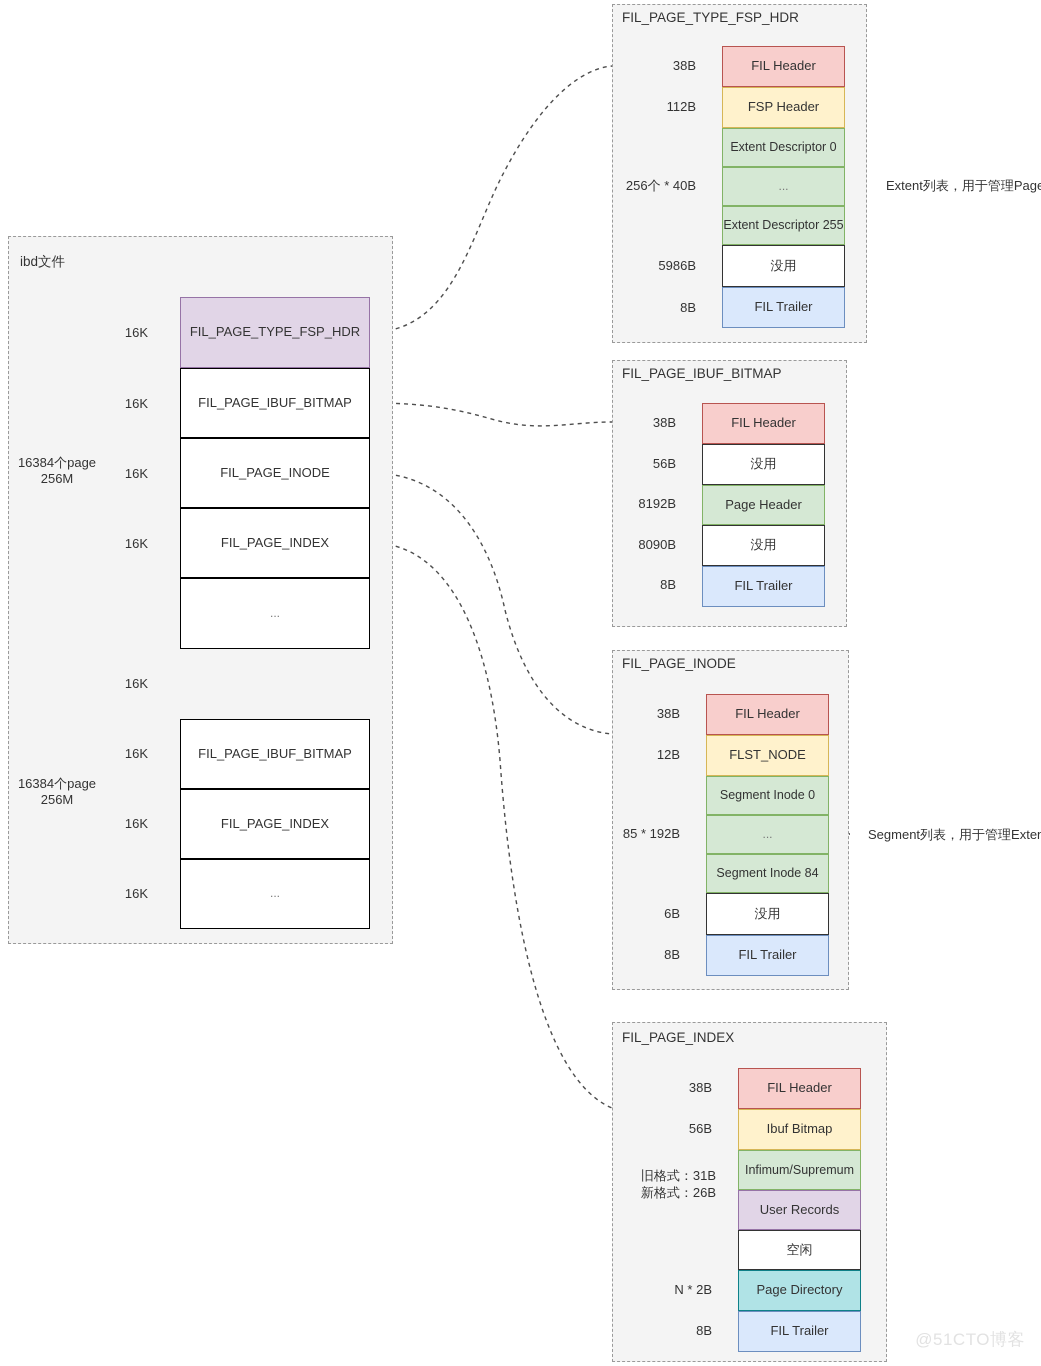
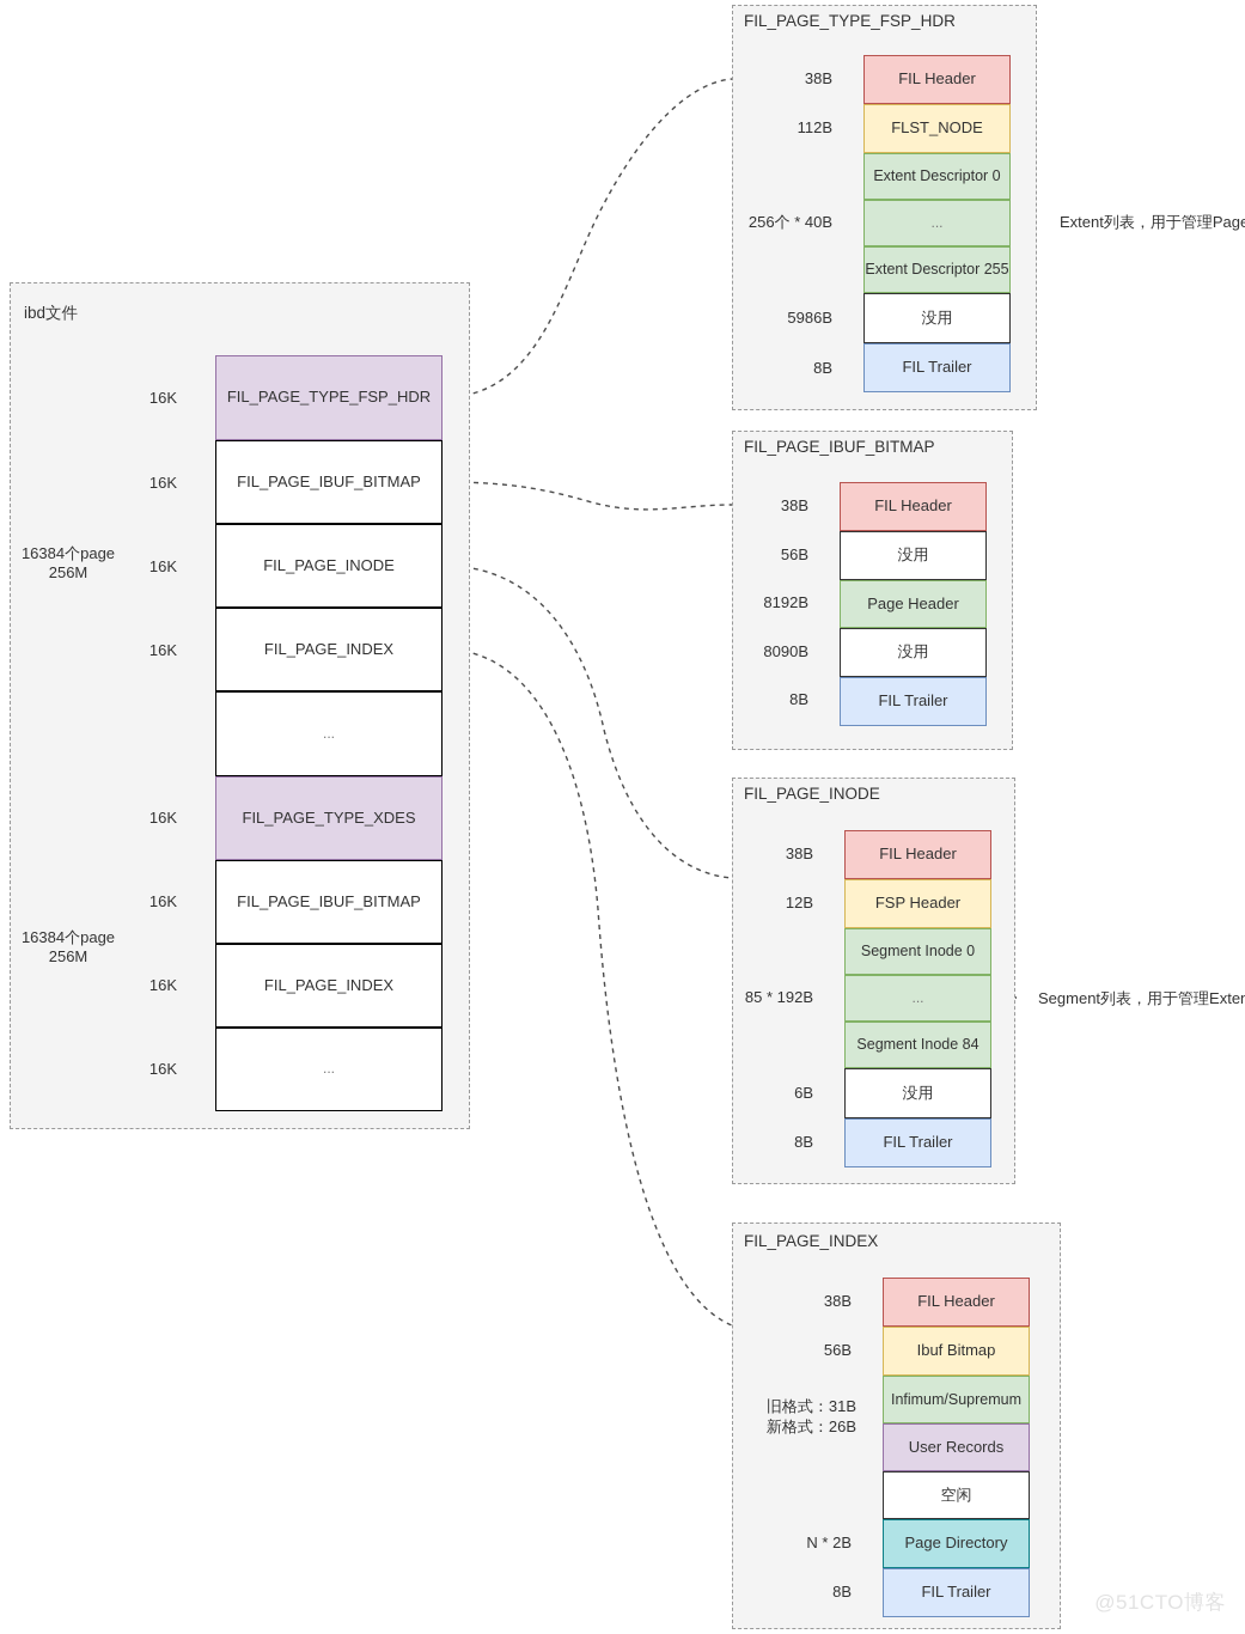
  ibd文件
  16384个page
  256M
  16384个page
  256M
  16K
  16K
  16K
  16K
  16K
  16K
  16K
  16K
  FIL_PAGE_TYPE_FSP_HDR
  FIL_PAGE_IBUF_BITMAP
  FIL_PAGE_INODE
  FIL_PAGE_INDEX
  ...
+ FIL_PAGE_TYPE_XDES
  FIL_PAGE_IBUF_BITMAP
  FIL_PAGE_INDEX
  ...
  FIL_PAGE_TYPE_FSP_HDR
  38B
  112B
  256个 * 40B
  5986B
  8B
  FIL Header
- FSP Header
+ FLST_NODE
  Extent Descriptor 0
  ...
  Extent Descriptor 255
  没用
  FIL Trailer
  Extent列表，用于管理Pag
  FIL_PAGE_IBUF_BITMAP
  38B
  56B
  8192B
  8090B
  8B
  FIL Header
  没用
  Page Header
  没用
  FIL Trailer
  FIL_PAGE_INODE
  38B
  12B
  85 * 192B
  6B
  8B
  FIL Header
- FLST_NODE
+ FSP Header
  Segment Inode 0
  ...
  Segment Inode 84
  没用
  FIL Trailer
  Segment列表，用于管理Exte
  FIL_PAGE_INDEX
  38B
  56B
  旧格式：31B
  新格式：26B
  N * 2B
  8B
  FIL Header
  Ibuf Bitmap
  Infimum/Supremum
  User Records
  空闲
  Page Directory
  FIL Trailer
  @51CTO博客
